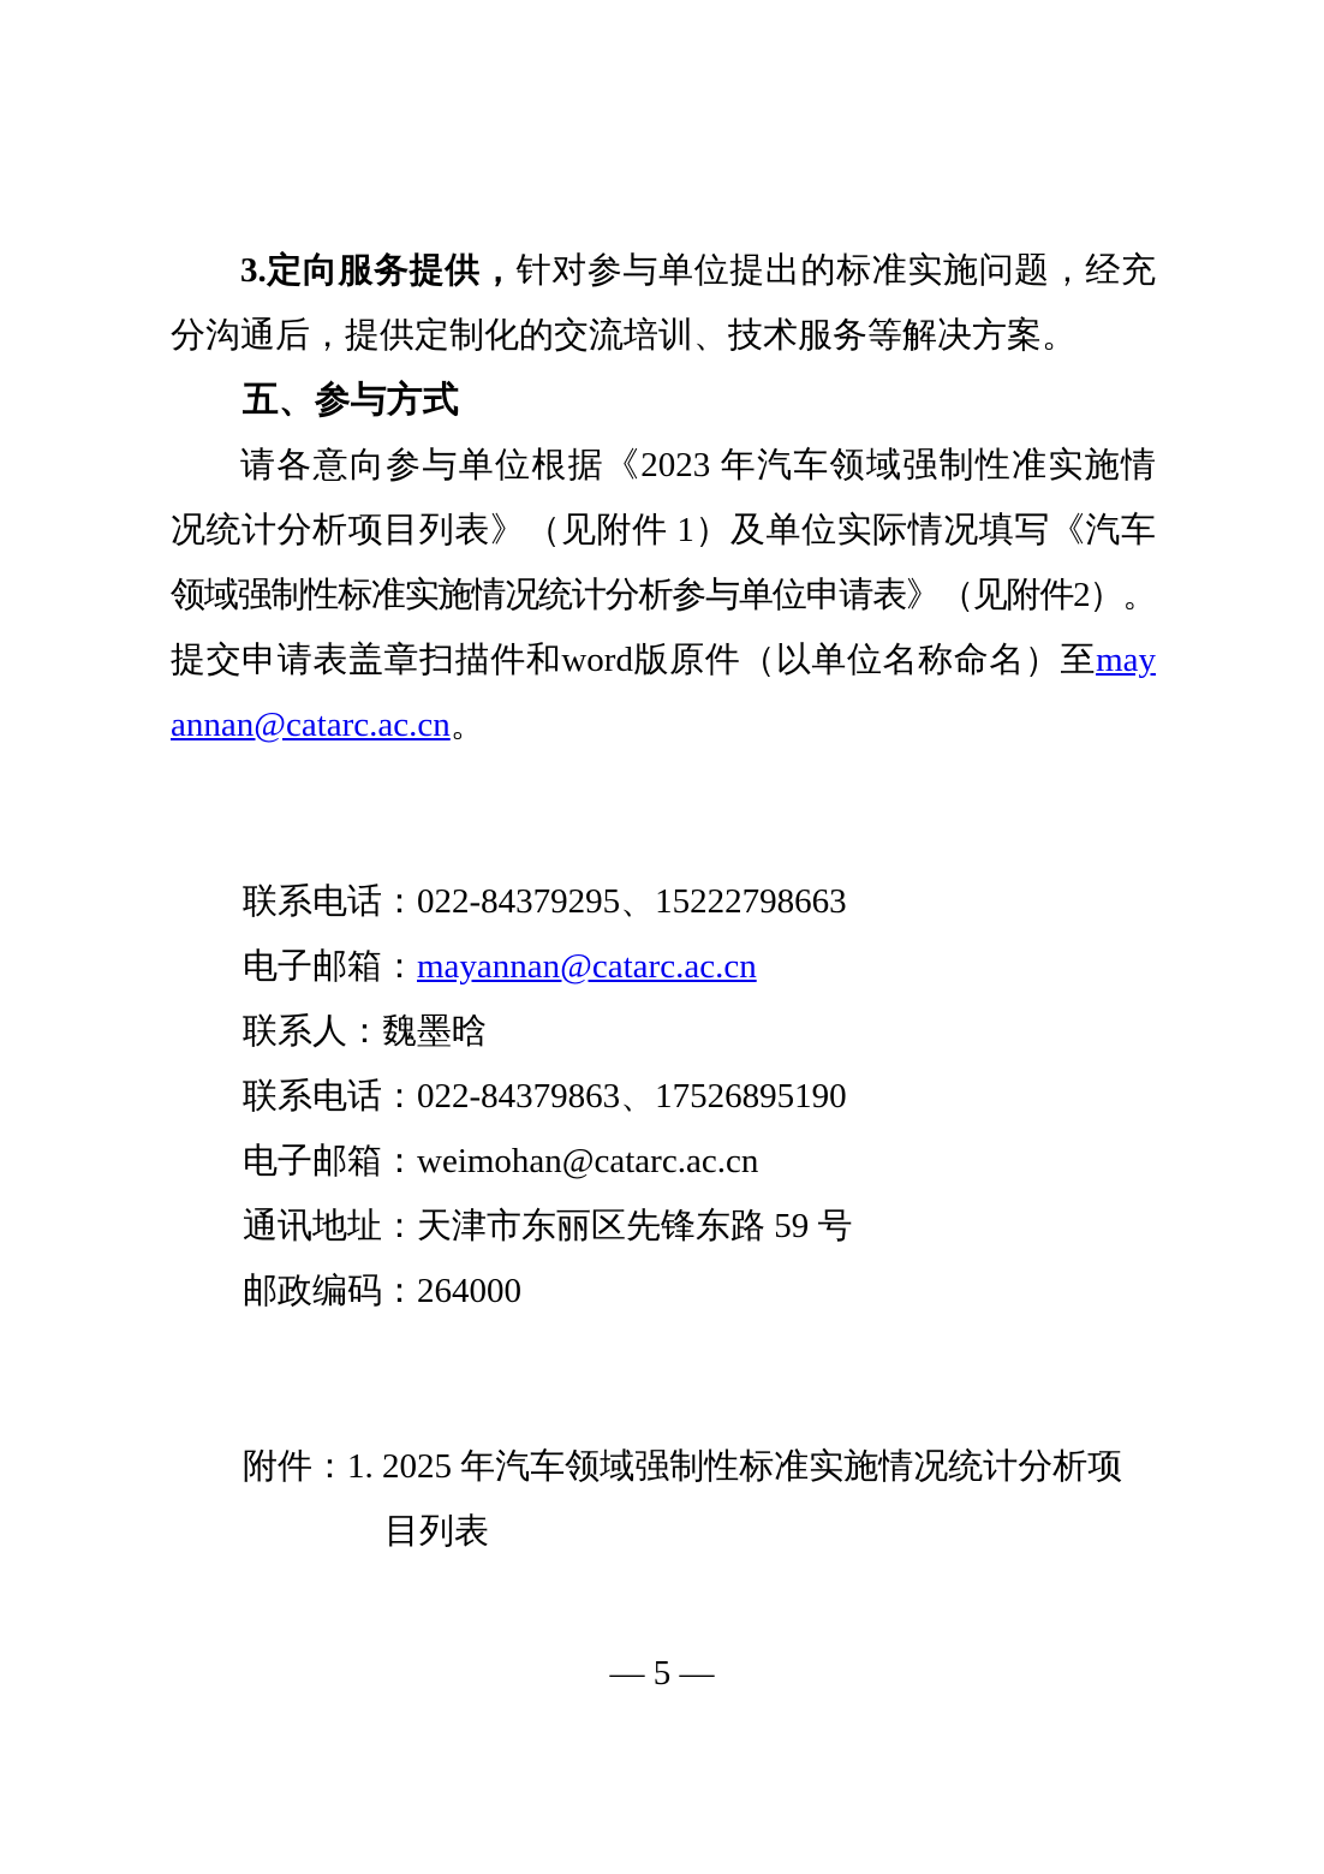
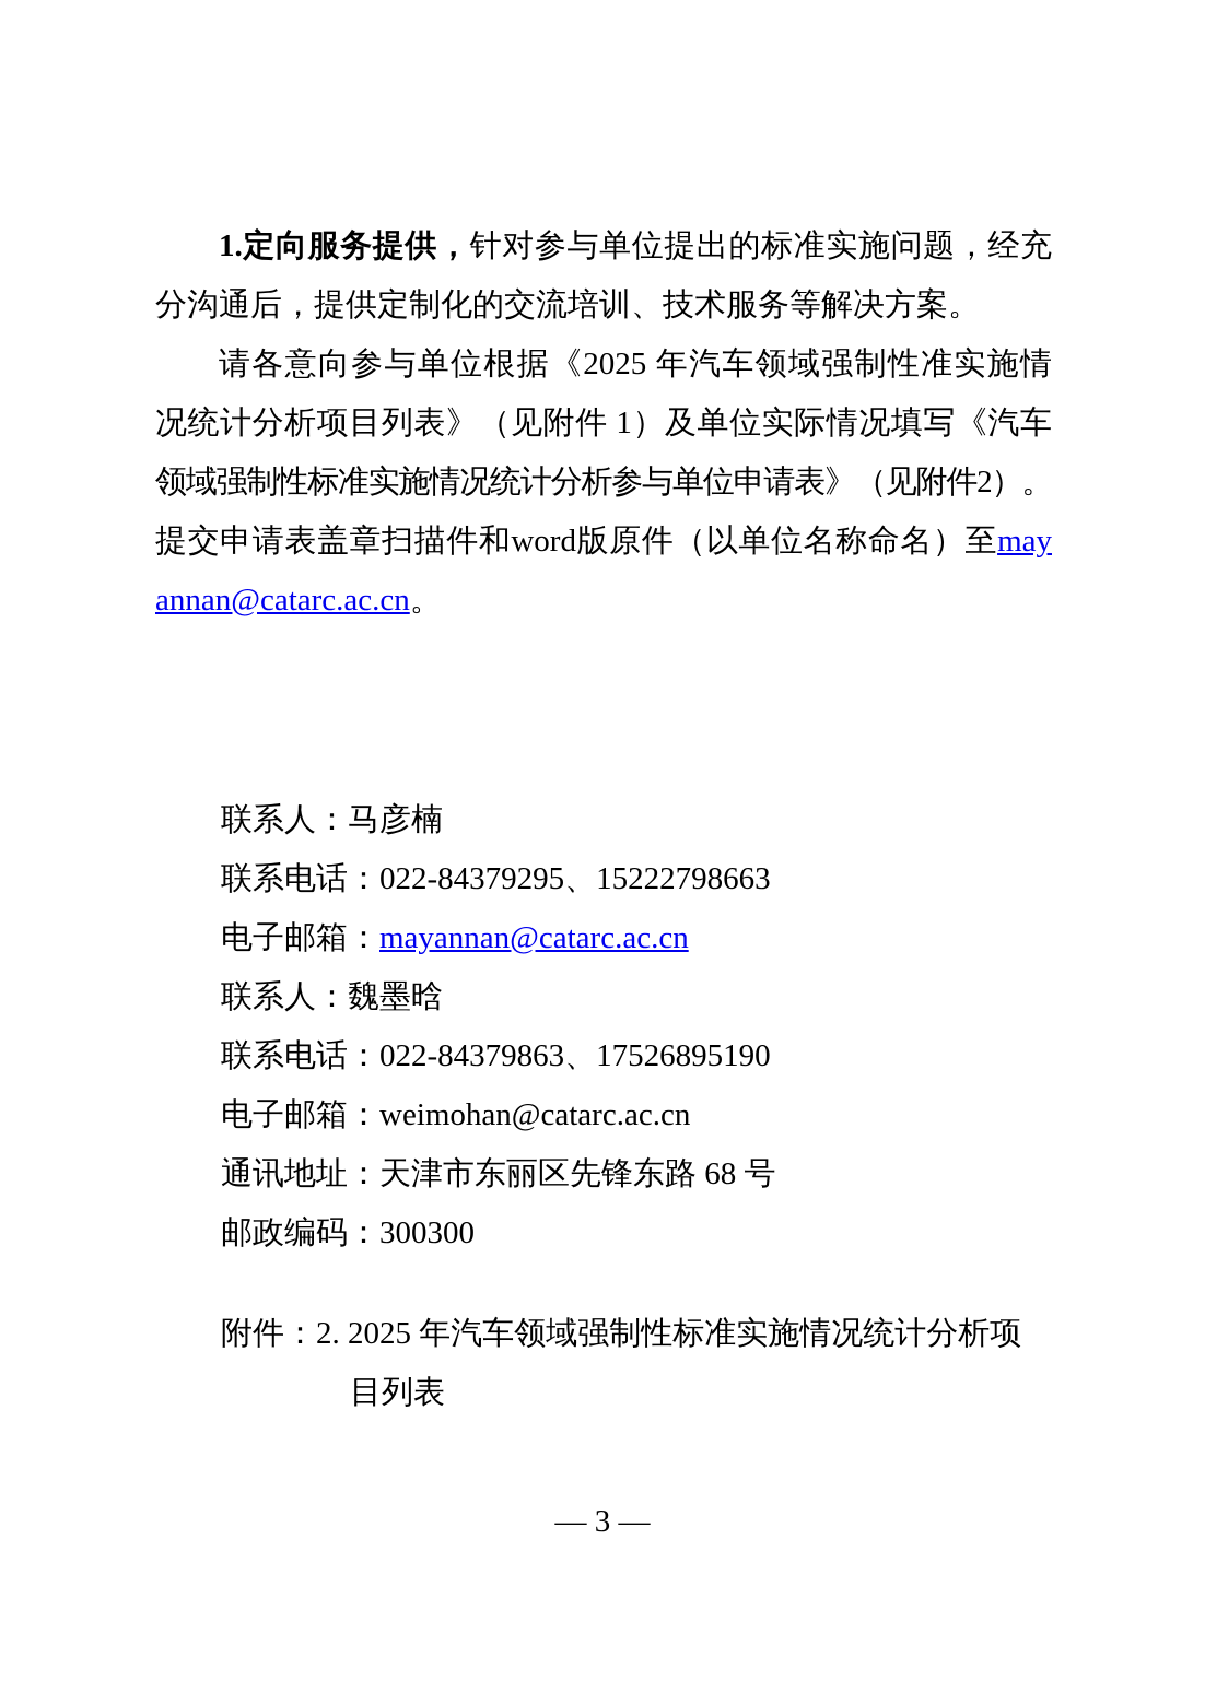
- 3.定向服务提供，针对参与单位提出的标准实施问题，经充
+ 1.定向服务提供，针对参与单位提出的标准实施问题，经充
  分沟通后，提供定制化的交流培训、技术服务等解决方案。
- 五、参与方式
- 请各意向参与单位根据《2023 年汽车领域强制性准实施情
+ 请各意向参与单位根据《2025 年汽车领域强制性准实施情
  况统计分析项目列表》（见附件 1）及单位实际情况填写《汽车
  领域强制性标准实施情况统计分析参与单位申请表》（见附件2）。
  提交申请表盖章扫描件和word版原件（以单位名称命名）至may
  annan@catarc.ac.cn。
+ 联系人：马彦楠
  联系电话：022-84379295、15222798663
  电子邮箱：mayannan@catarc.ac.cn
  联系人：魏墨晗
  联系电话：022-84379863、17526895190
  电子邮箱：weimohan@catarc.ac.cn
- 通讯地址：天津市东丽区先锋东路 59 号
+ 通讯地址：天津市东丽区先锋东路 68 号
- 邮政编码：264000
+ 邮政编码：300300
- 附件：1. 2025 年汽车领域强制性标准实施情况统计分析项
+ 附件：2. 2025 年汽车领域强制性标准实施情况统计分析项
  目列表
- — 5 —
+ — 3 —
